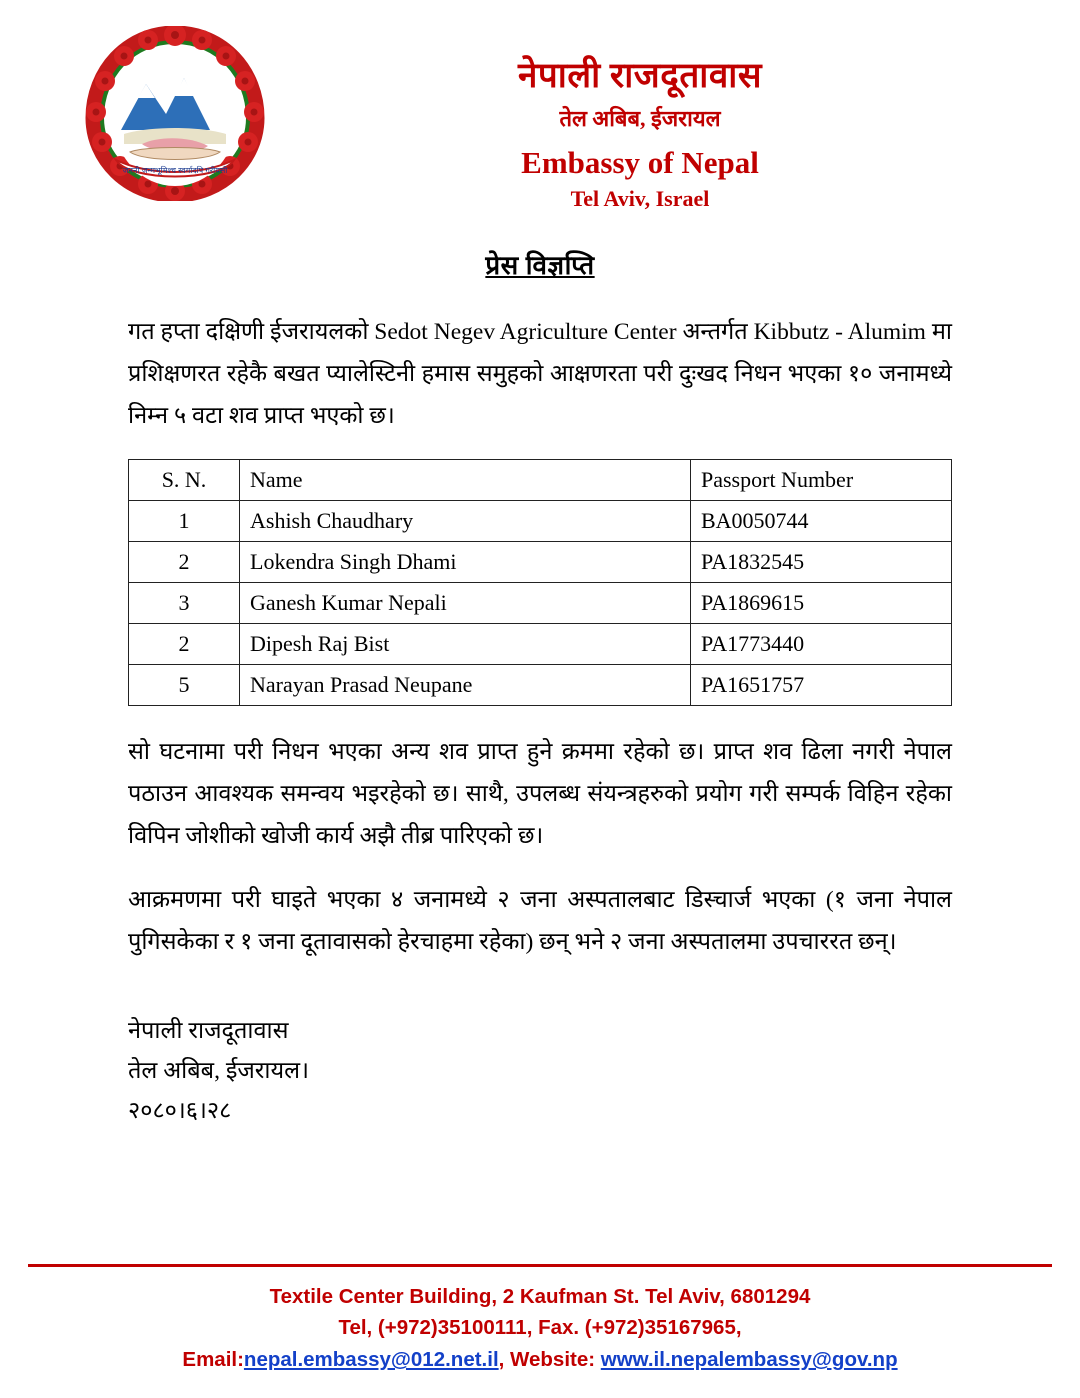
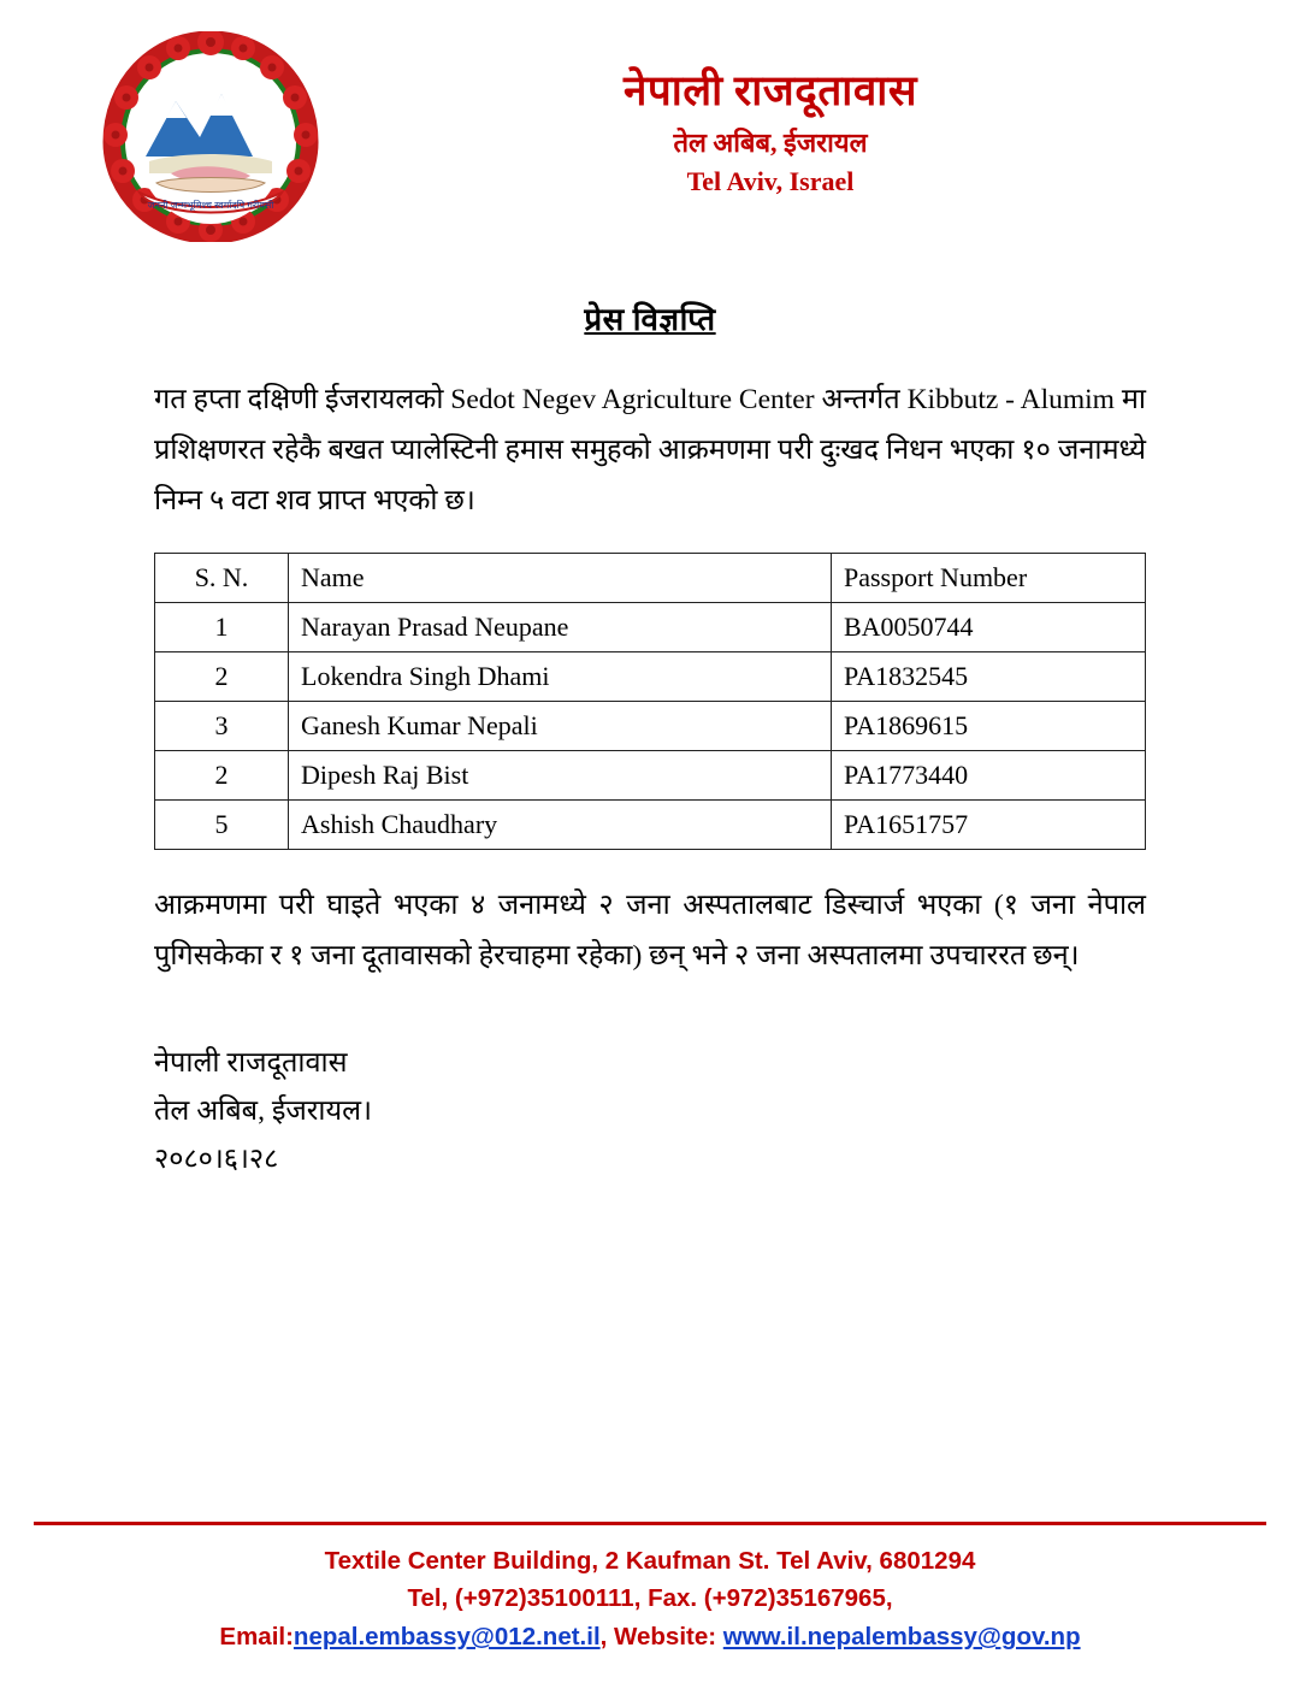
  जननी जन्मभूमिश्च स्वर्गादपि गरीयसी
  नेपाली राजदूतावास
  तेल अबिब, ईजरायल
- Embassy of Nepal
  Tel Aviv, Israel
  प्रेस विज्ञप्ति
- गत हप्ता दक्षिणी ईजरायलको Sedot Negev Agriculture Center अन्तर्गत Kibbutz - Alumim मा प्रशिक्षणरत रहेकै बखत प्यालेस्टिनी हमास समुहको आक्षणरता परी दुःखद निधन भएका १० जनामध्ये निम्न ५ वटा शव प्राप्त भएको छ।
+ गत हप्ता दक्षिणी ईजरायलको Sedot Negev Agriculture Center अन्तर्गत Kibbutz - Alumim मा प्रशिक्षणरत रहेकै बखत प्यालेस्टिनी हमास समुहको आक्रमणमा परी दुःखद निधन भएका १० जनामध्ये निम्न ५ वटा शव प्राप्त भएको छ।
  S. N.	Name	Passport Number
- 1	Ashish Chaudhary	BA0050744
+ 1	Narayan Prasad Neupane	BA0050744
  2	Lokendra Singh Dhami	PA1832545
  3	Ganesh Kumar Nepali	PA1869615
  2	Dipesh Raj Bist	PA1773440
- 5	Narayan Prasad Neupane	PA1651757
+ 5	Ashish Chaudhary	PA1651757
- सो घटनामा परी निधन भएका अन्य शव प्राप्त हुने क्रममा रहेको छ। प्राप्त शव ढिला नगरी नेपाल पठाउन आवश्यक समन्वय भइरहेको छ। साथै, उपलब्ध संयन्त्रहरुको प्रयोग गरी सम्पर्क विहिन रहेका विपिन जोशीको खोजी कार्य अझै तीब्र पारिएको छ।
  आक्रमणमा परी घाइते भएका ४ जनामध्ये २ जना अस्पतालबाट डिस्चार्ज भएका (१ जना नेपाल पुगिसकेका र १ जना दूतावासको हेरचाहमा रहेका) छन् भने २ जना अस्पतालमा उपचाररत छन्।
  नेपाली राजदूतावास
  तेल अबिब, ईजरायल।
  २०८०।६।२८
  Textile Center Building, 2 Kaufman St. Tel Aviv, 6801294
  Tel, (+972)35100111, Fax. (+972)35167965,
  Email:nepal.embassy@012.net.il, Website: www.il.nepalembassy@gov.np
